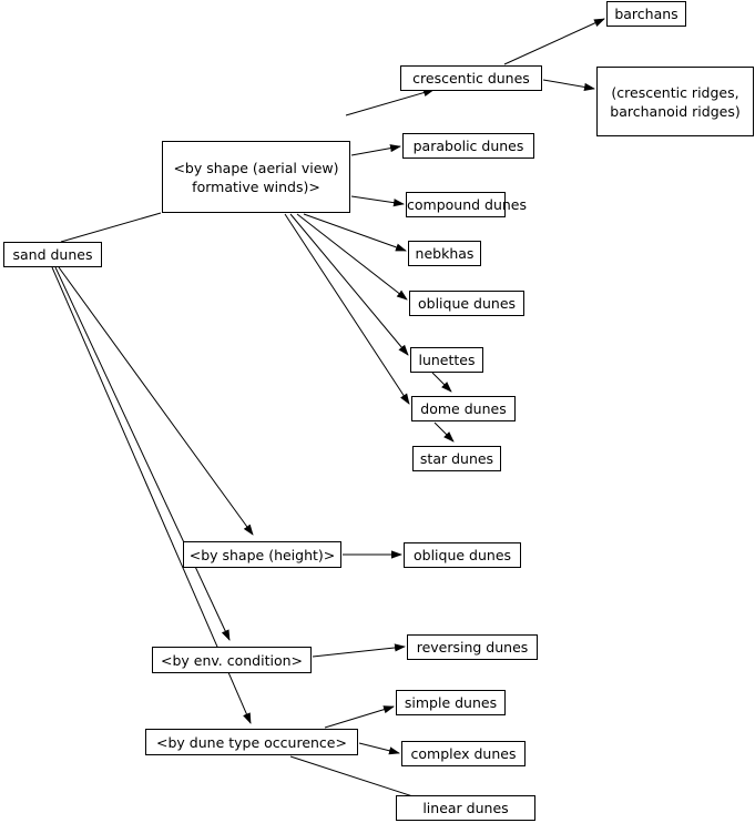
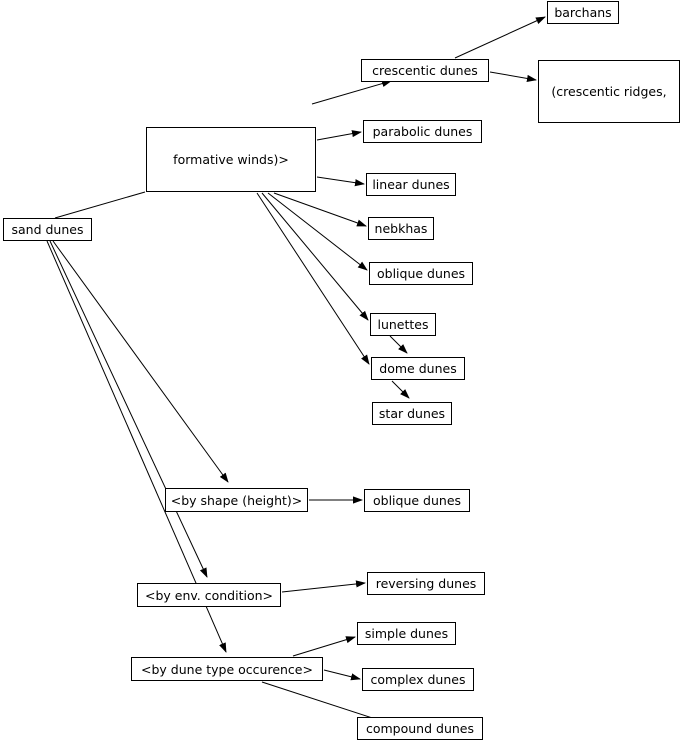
  sand dunes
- <by shape (aerial view)
  formative winds)>
  crescentic dunes
  barchans
  (crescentic ridges,
- barchanoid ridges)
  parabolic dunes
- compound dunes
+ linear dunes
  nebkhas
  oblique dunes
  lunettes
  dome dunes
  star dunes
  <by shape (height)>
  oblique dunes
  <by env. condition>
  reversing dunes
  <by dune type occurence>
  simple dunes
  complex dunes
- linear dunes
+ compound dunes
